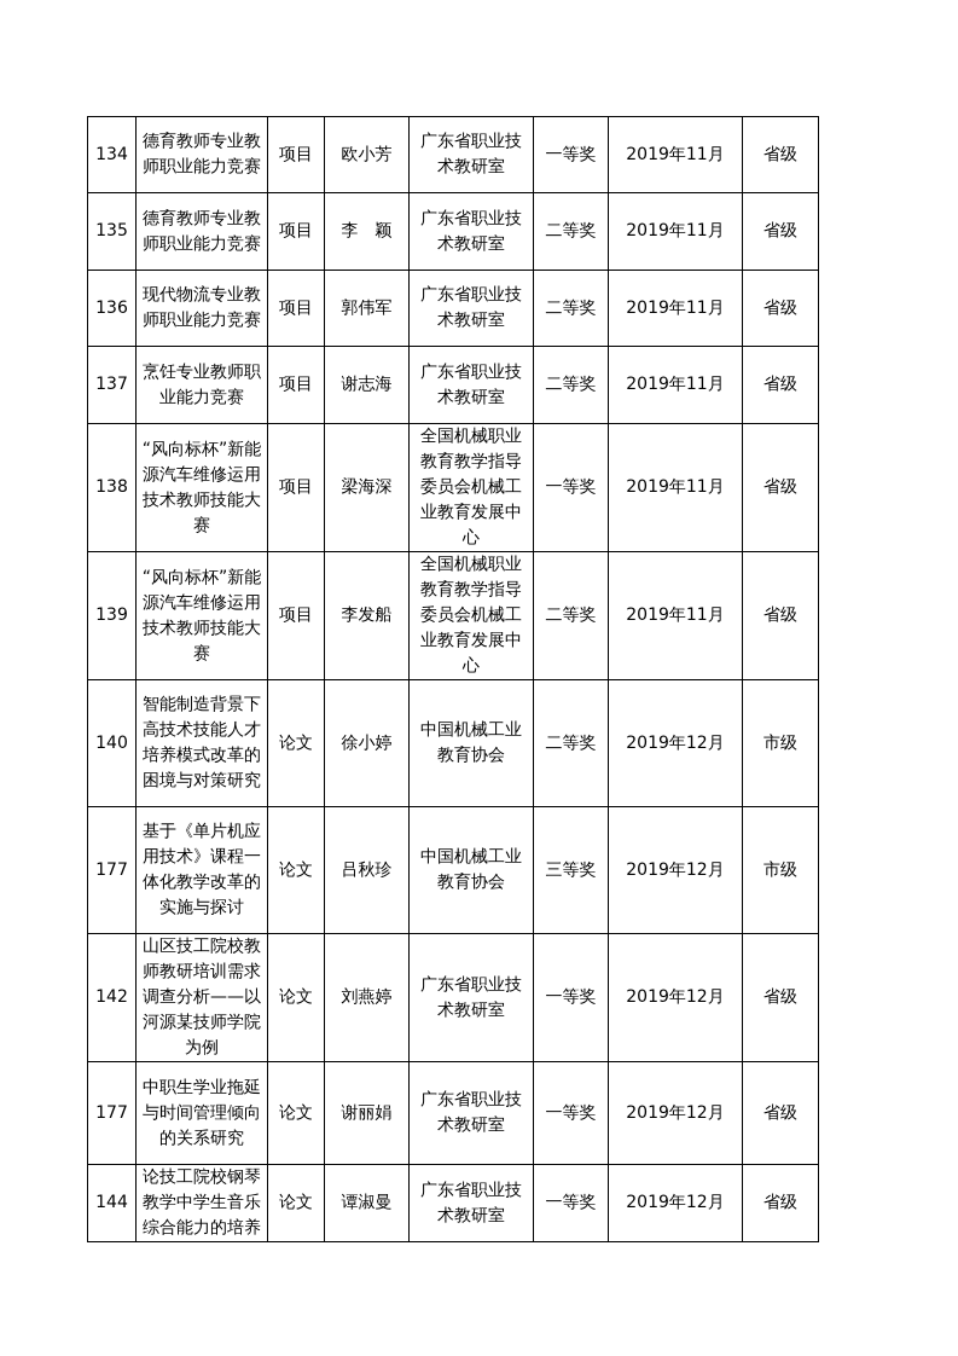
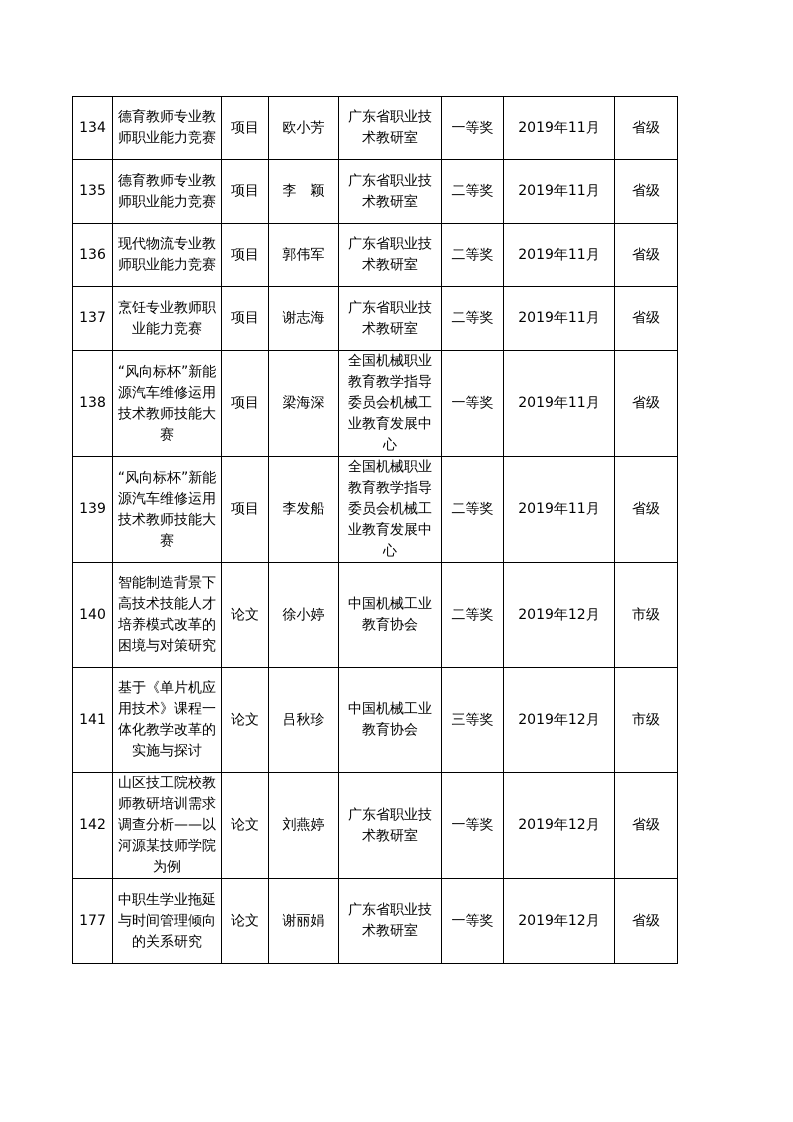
  134	德育教师专业教师职业能力竞赛	项目	欧小芳	广东省职业技术教研室	一等奖	2019年11月	省级
  135	德育教师专业教师职业能力竞赛	项目	李 颖	广东省职业技术教研室	二等奖	2019年11月	省级
  136	现代物流专业教师职业能力竞赛	项目	郭伟军	广东省职业技术教研室	二等奖	2019年11月	省级
  137	烹饪专业教师职业能力竞赛	项目	谢志海	广东省职业技术教研室	二等奖	2019年11月	省级
  138	“风向标杯”新能源汽车维修运用技术教师技能大赛	项目	梁海深	全国机械职业教育教学指导委员会机械工业教育发展中心	一等奖	2019年11月	省级
  139	“风向标杯”新能源汽车维修运用技术教师技能大赛	项目	李发船	全国机械职业教育教学指导委员会机械工业教育发展中心	二等奖	2019年11月	省级
  140	智能制造背景下高技术技能人才培养模式改革的困境与对策研究	论文	徐小婷	中国机械工业教育协会	二等奖	2019年12月	市级
- 177	基于《单片机应用技术》课程一体化教学改革的实施与探讨	论文	吕秋珍	中国机械工业教育协会	三等奖	2019年12月	市级
+ 141	基于《单片机应用技术》课程一体化教学改革的实施与探讨	论文	吕秋珍	中国机械工业教育协会	三等奖	2019年12月	市级
  142	山区技工院校教师教研培训需求调查分析——以河源某技师学院为例	论文	刘燕婷	广东省职业技术教研室	一等奖	2019年12月	省级
  177	中职生学业拖延与时间管理倾向的关系研究	论文	谢丽娟	广东省职业技术教研室	一等奖	2019年12月	省级
- 144	论技工院校钢琴教学中学生音乐综合能力的培养	论文	谭淑曼	广东省职业技术教研室	一等奖	2019年12月	省级
